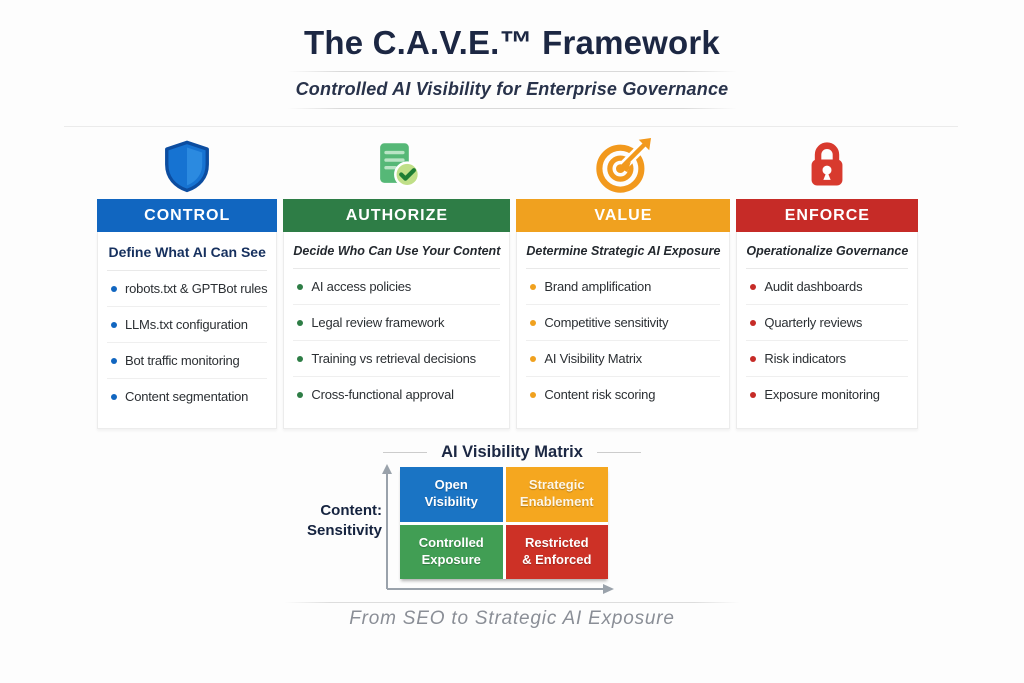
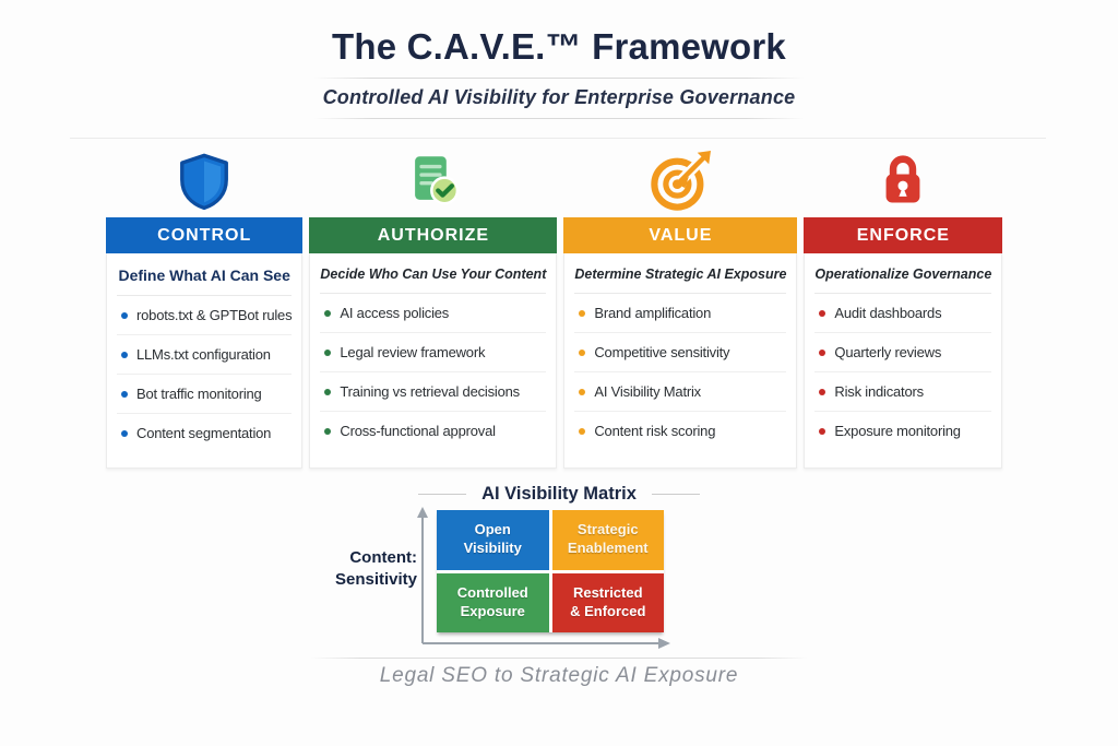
  The C.A.V.E.™ Framework
  Controlled AI Visibility for Enterprise Governance
  CONTROL
  Define What AI Can See
  robots.txt & GPTBot rules
  LLMs.txt configuration
  Bot traffic monitoring
  Content segmentation
  AUTHORIZE
  Decide Who Can Use Your Content
  AI access policies
  Legal review framework
  Training vs retrieval decisions
  Cross-functional approval
  VALUE
  Determine Strategic AI Exposure
  Brand amplification
  Competitive sensitivity
  AI Visibility Matrix
  Content risk scoring
  ENFORCE
  Operationalize Governance
  Audit dashboards
  Quarterly reviews
  Risk indicators
  Exposure monitoring
  AI Visibility Matrix
  Content:
  Sensitivity
  Open Visibility
  Strategic Enablement
  Controlled Exposure
  Restricted & Enforced
- From SEO to Strategic AI Exposure
+ Legal SEO to Strategic AI Exposure
